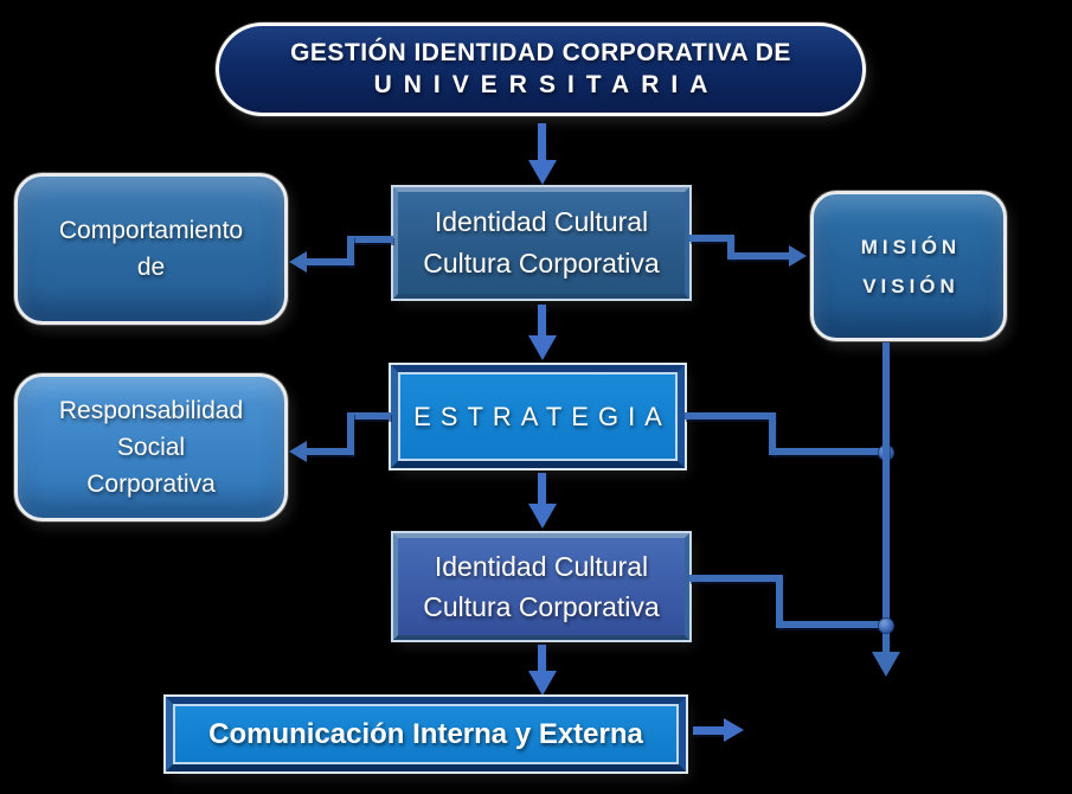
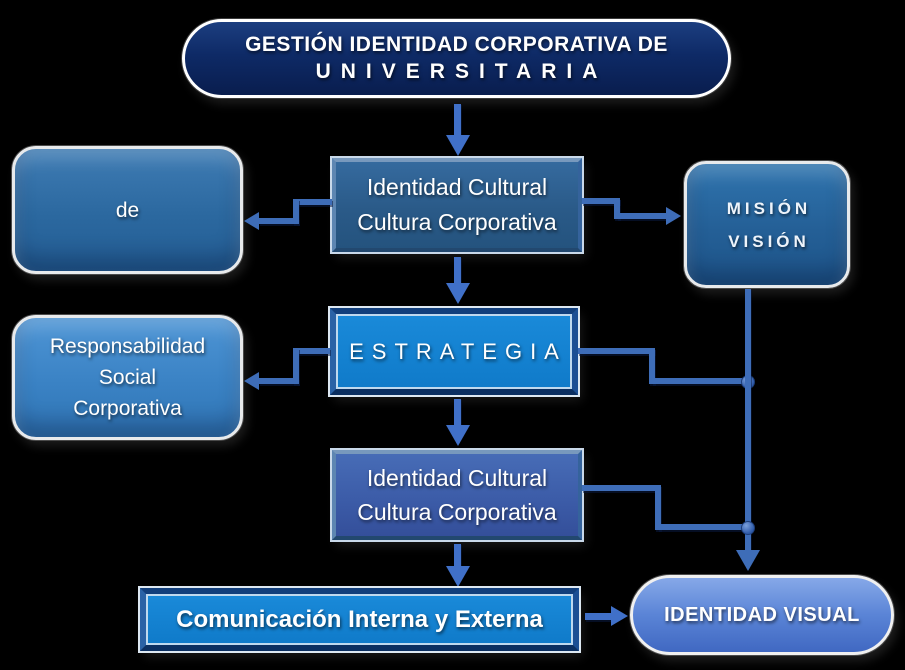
  GESTIÓN IDENTIDAD CORPORATIVA DE
  UNIVERSITARIA
- Comportamiento
  de
  Identidad Cultural
  Cultura Corporativa
  MISIÓN
  VISIÓN
  ESTRATEGIA
  Responsabilidad
  Social
  Corporativa
  Identidad Cultural
  Cultura Corporativa
  Comunicación Interna y Externa
+ IDENTIDAD VISUAL
